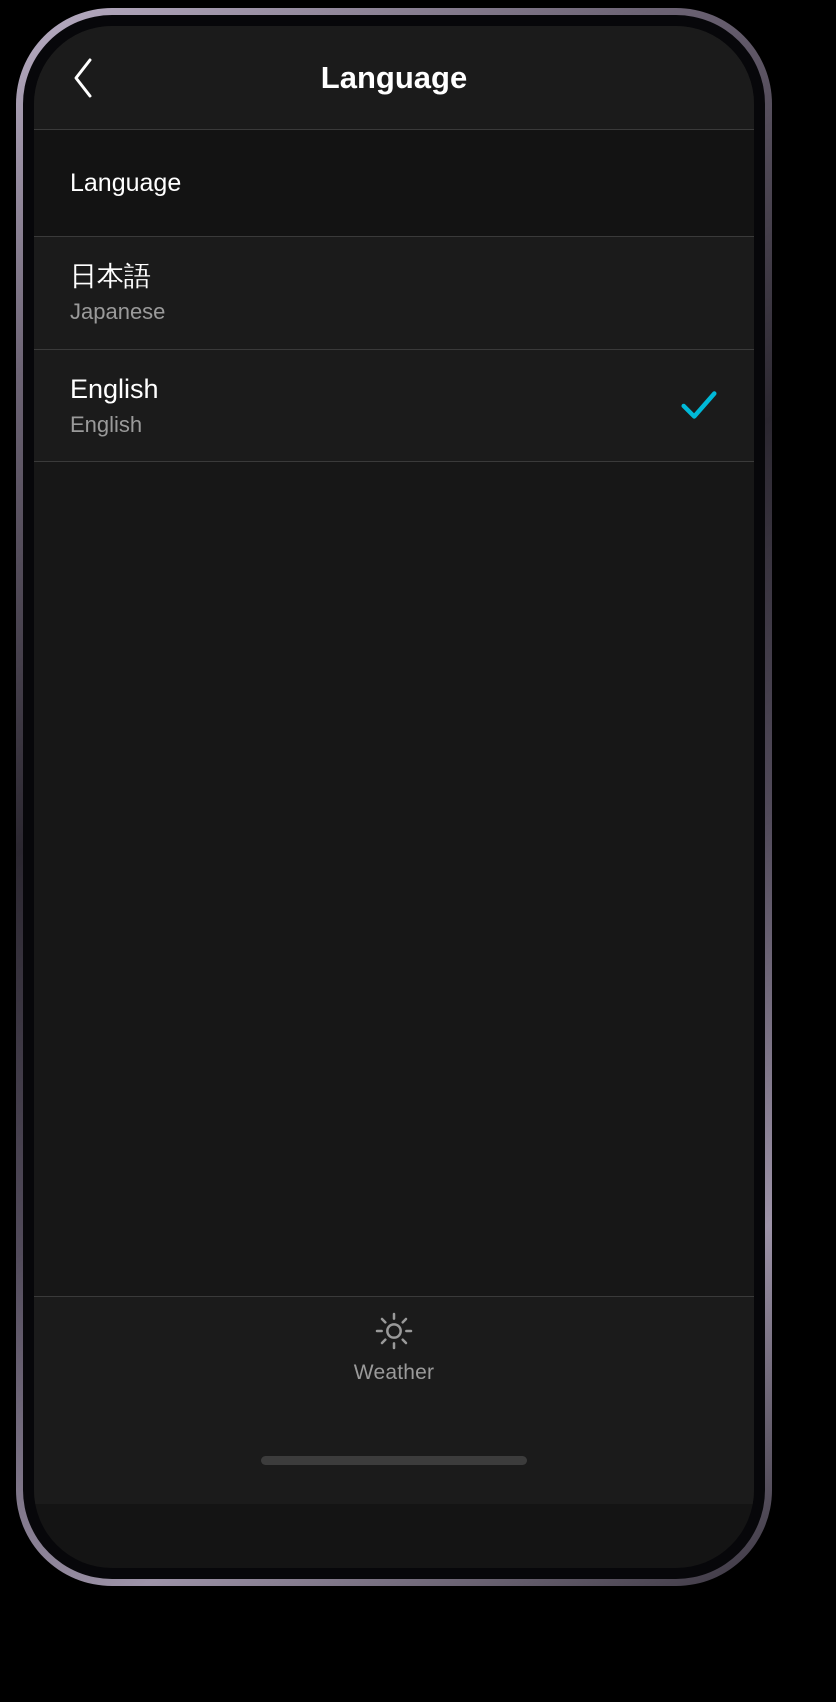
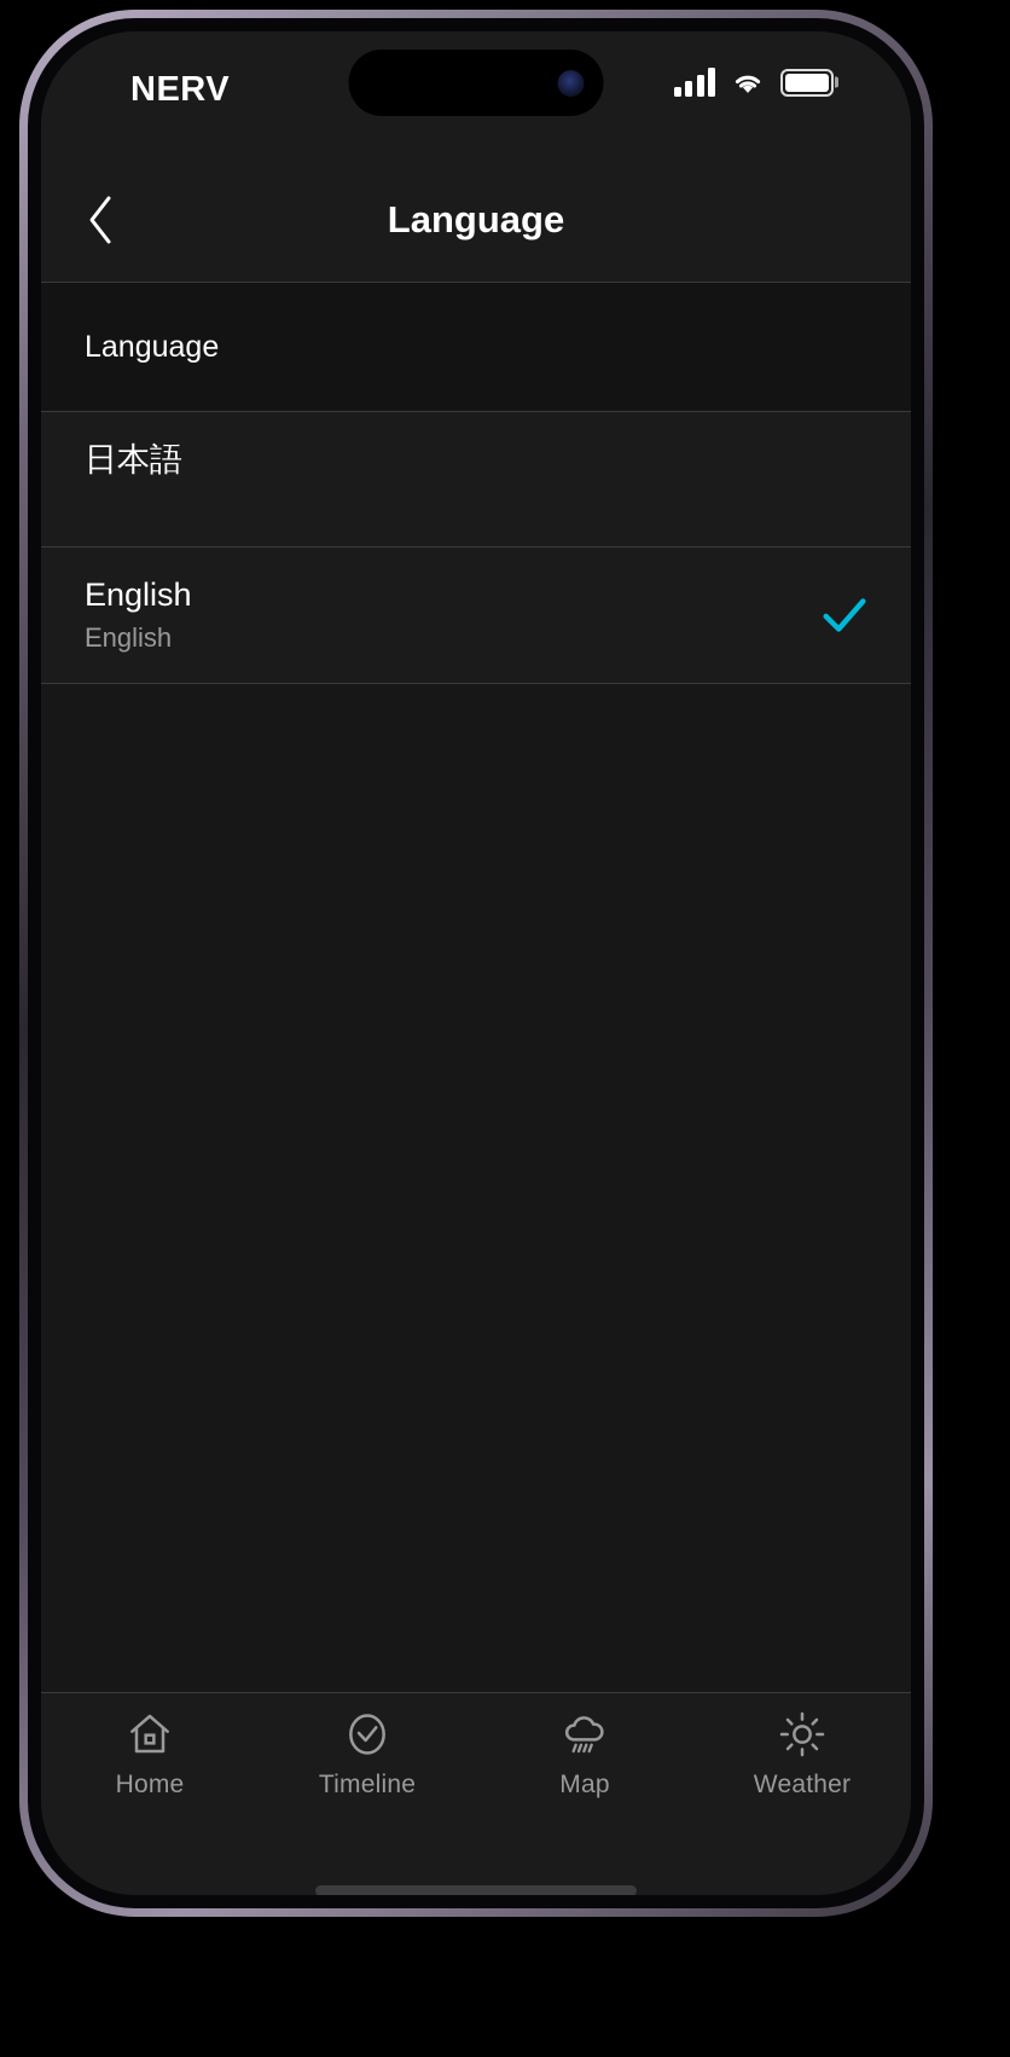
+ NERV
  Language
  Language
  日本語
- Japanese
  English
  English
+ Home
+ Timeline
+ Map
  Weather
